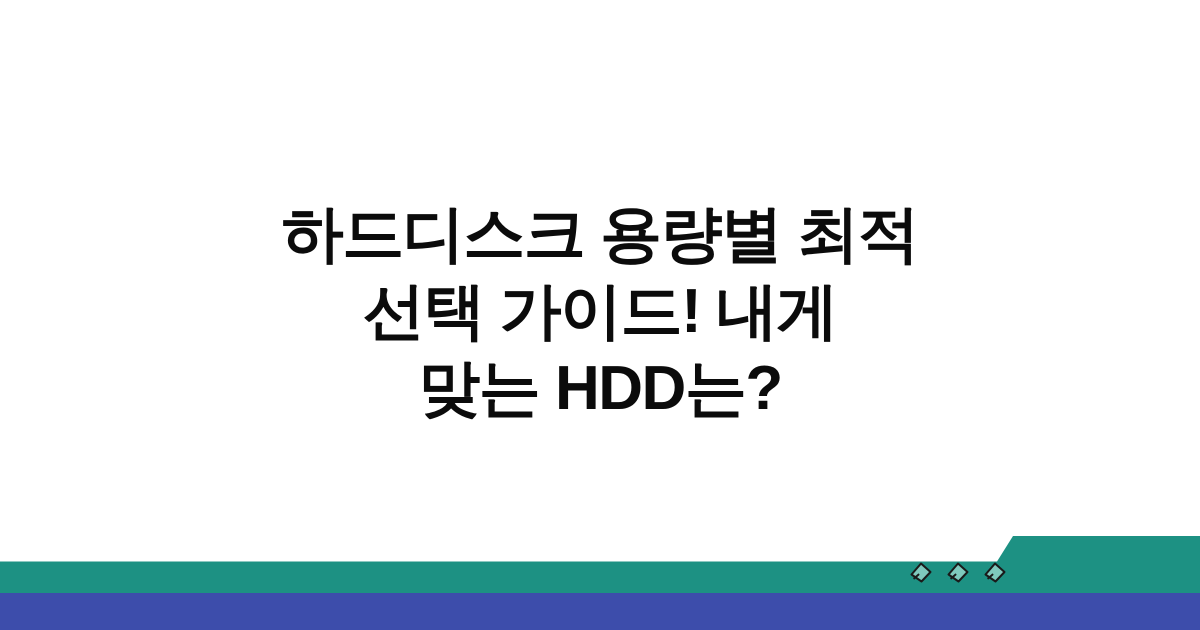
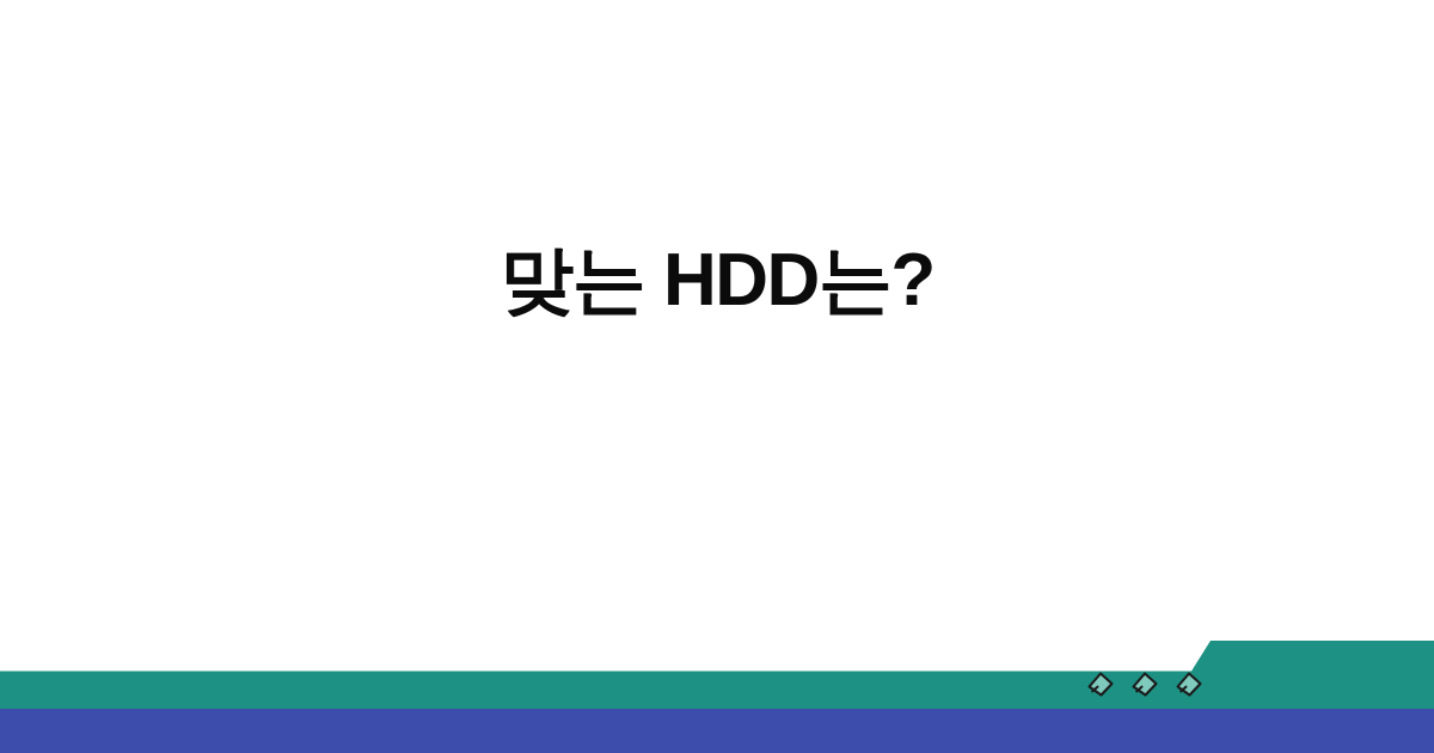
- 하드디스크 용량별 최적
- 선택 가이드! 내게
  맞는 HDD는?
